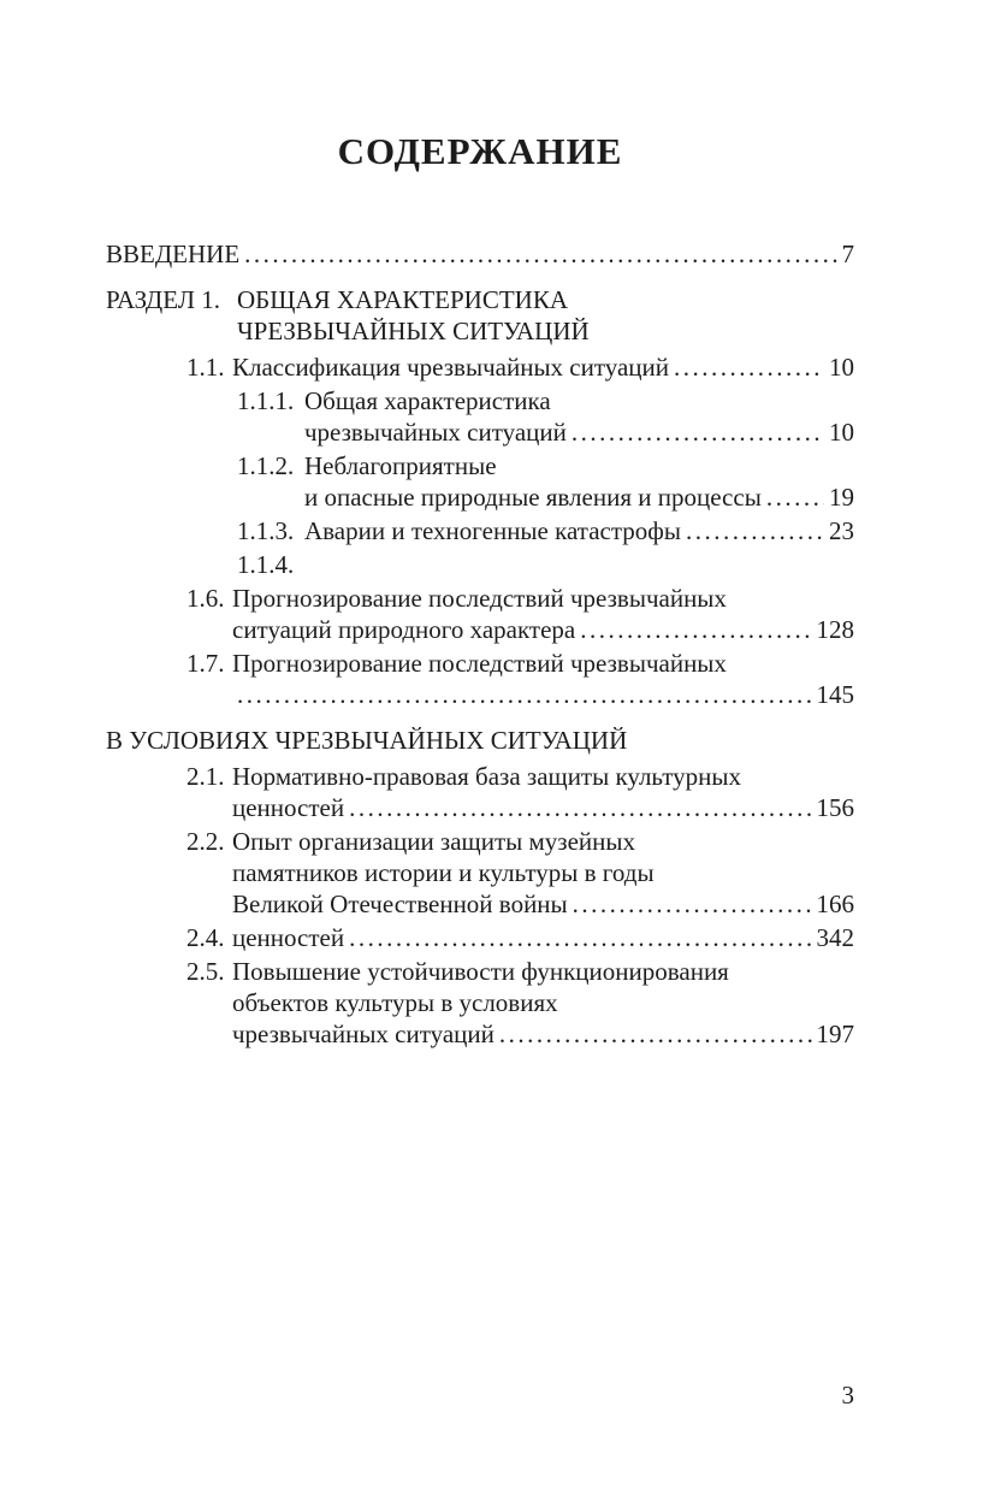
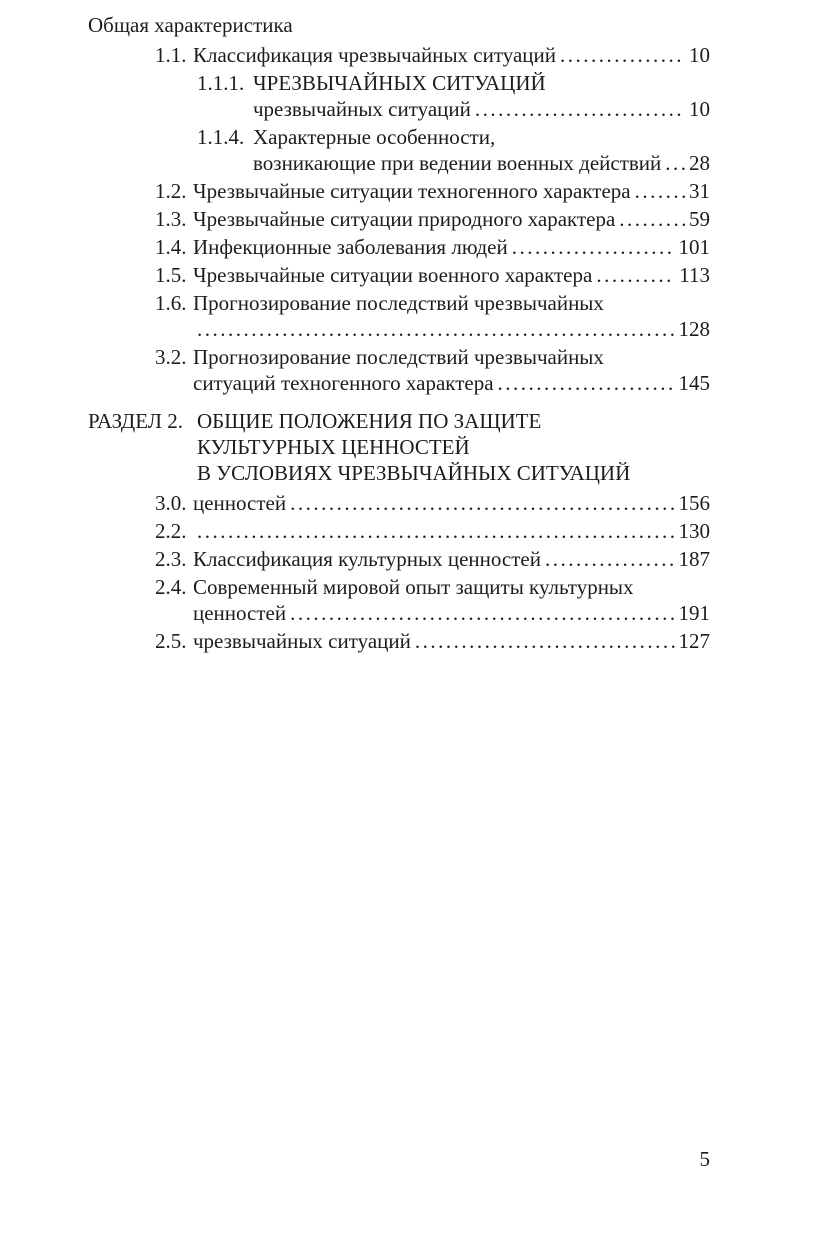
- СОДЕРЖАНИЕ
- ВВЕДЕНИЕ
- 7
- РАЗДЕЛ 1.
- ОБЩАЯ ХАРАКТЕРИСТИКА
- ЧРЕЗВЫЧАЙНЫХ СИТУАЦИЙ
+ Общая характеристика
  1.1.
  Классификация чрезвычайных ситуаций
  10
  1.1.1.
- Общая характеристика
+ ЧРЕЗВЫЧАЙНЫХ СИТУАЦИЙ
  чрезвычайных ситуаций
  10
- 1.1.2.
- Неблагоприятные
- и опасные природные явления и процессы
- 19
- 1.1.3.
- Аварии и техногенные катастрофы
- 23
  1.1.4.
+ Характерные особенности,
+ возникающие при ведении военных действий
+ 28
+ 1.2.
+ Чрезвычайные ситуации техногенного характера
+ 31
+ 1.3.
+ Чрезвычайные ситуации природного характера
+ 59
+ 1.4.
+ Инфекционные заболевания людей
+ 101
+ 1.5.
+ Чрезвычайные ситуации военного характера
+ 113
  1.6.
  Прогнозирование последствий чрезвычайных
- ситуаций природного характера
  128
- 1.7.
+ 3.2.
  Прогнозирование последствий чрезвычайных
+ ситуаций техногенного характера
  145
+ РАЗДЕЛ 2.
+ ОБЩИЕ ПОЛОЖЕНИЯ ПО ЗАЩИТЕ
+ КУЛЬТУРНЫХ ЦЕННОСТЕЙ
  В УСЛОВИЯХ ЧРЕЗВЫЧАЙНЫХ СИТУАЦИЙ
- 2.1.
+ 3.0.
- Нормативно-правовая база защиты культурных
  ценностей
  156
  2.2.
- Опыт организации защиты музейных
- памятников истории и культуры в годы
- Великой Отечественной войны
- 166
+ 130
+ 2.3.
+ Классификация культурных ценностей
+ 187
  2.4.
+ Современный мировой опыт защиты культурных
  ценностей
- 342
+ 191
  2.5.
- Повышение устойчивости функционирования
- объектов культуры в условиях
  чрезвычайных ситуаций
- 197
+ 127
- 3
+ 5
